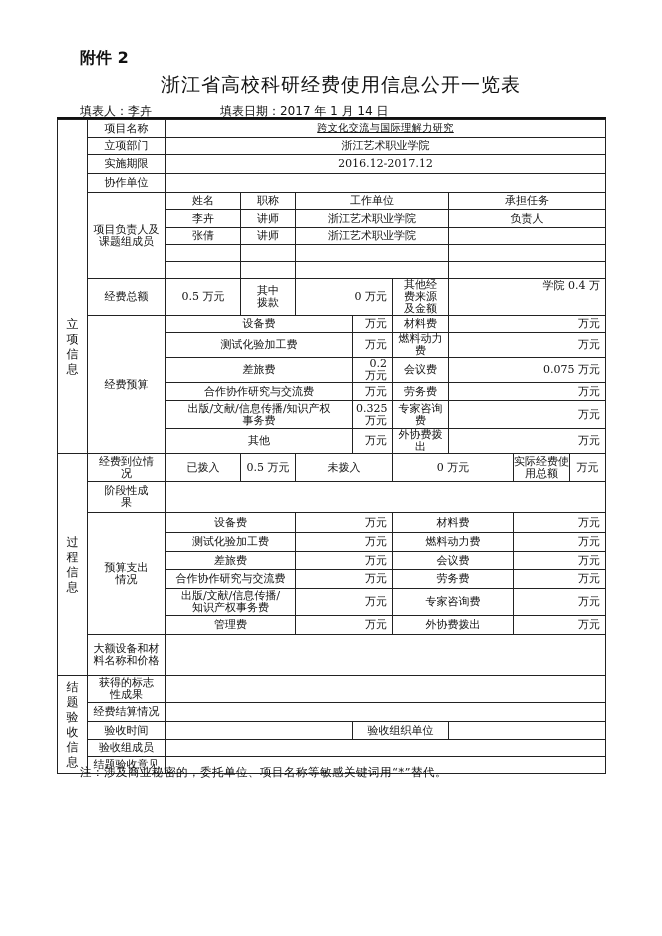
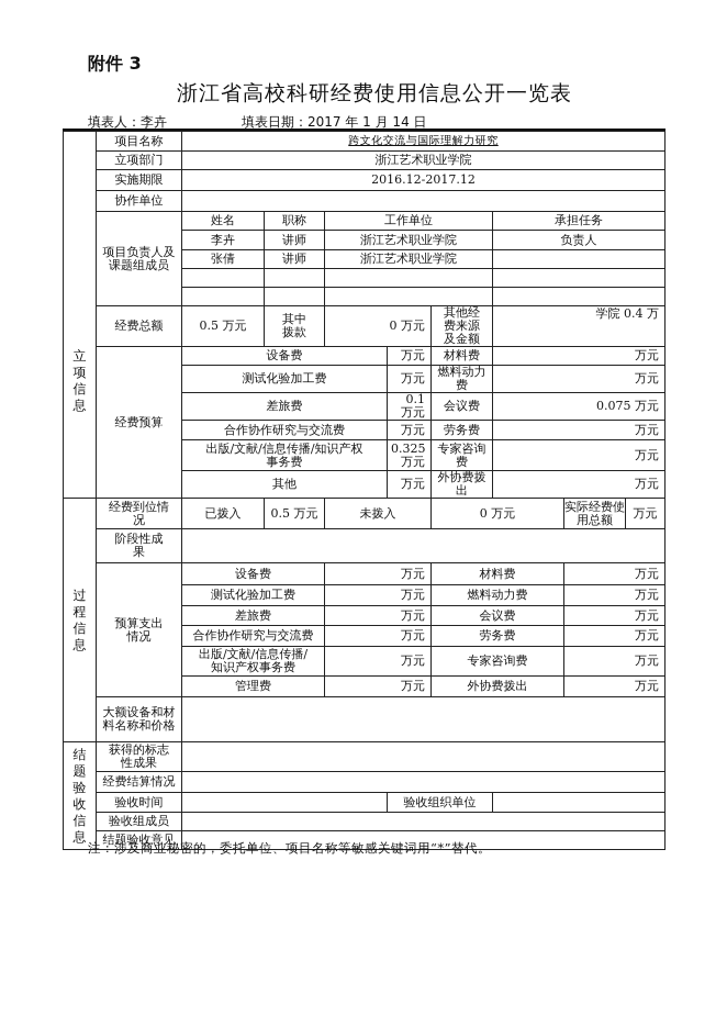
- 附件 2
+ 附件 3
  浙江省高校科研经费使用信息公开一览表
  填表人：李卉
  填表日期：2017 年 1 月 14 日
  立项信息	项目名称	跨文化交流与国际理解力研究
  立项部门	浙江艺术职业学院
  实施期限	2016.12-2017.12
  协作单位
  项目负责人及课题组成员	姓名	职称	工作单位	承担任务
  李卉	讲师	浙江艺术职业学院	负责人
  张倩	讲师	浙江艺术职业学院
  经费总额	0.5 万元	其中拨款	0 万元	其他经费来源及金额	学院 0.4 万
  经费预算	设备费	万元	材料费	万元
  测试化验加工费	万元	燃料动力费	万元
- 差旅费	0.2 万元	会议费	0.075 万元
+ 差旅费	0.1 万元	会议费	0.075 万元
  合作协作研究与交流费	万元	劳务费	万元
  出版/文献/信息传播/知识产权事务费	0.325 万元	专家咨询费	万元
  其他	万元	外协费拨出	万元
  过程信息	经费到位情况	已拨入	0.5 万元	未拨入	0 万元	实际经费使用总额 万元
  阶段性成果
  预算支出情况	设备费	万元	材料费	万元
  测试化验加工费	万元	燃料动力费	万元
  差旅费	万元	会议费	万元
  合作协作研究与交流费	万元	劳务费	万元
  出版/文献/信息传播/知识产权事务费	万元	专家咨询费	万元
  管理费	万元	外协费拨出	万元
  大额设备和材料名称和价格
  结题验收信息	获得的标志性成果
  经费结算情况
  验收时间		验收组织单位
  验收组成员
  结题验收意见
  注：涉及商业秘密的，委托单位、项目名称等敏感关键词用“*”替代。
